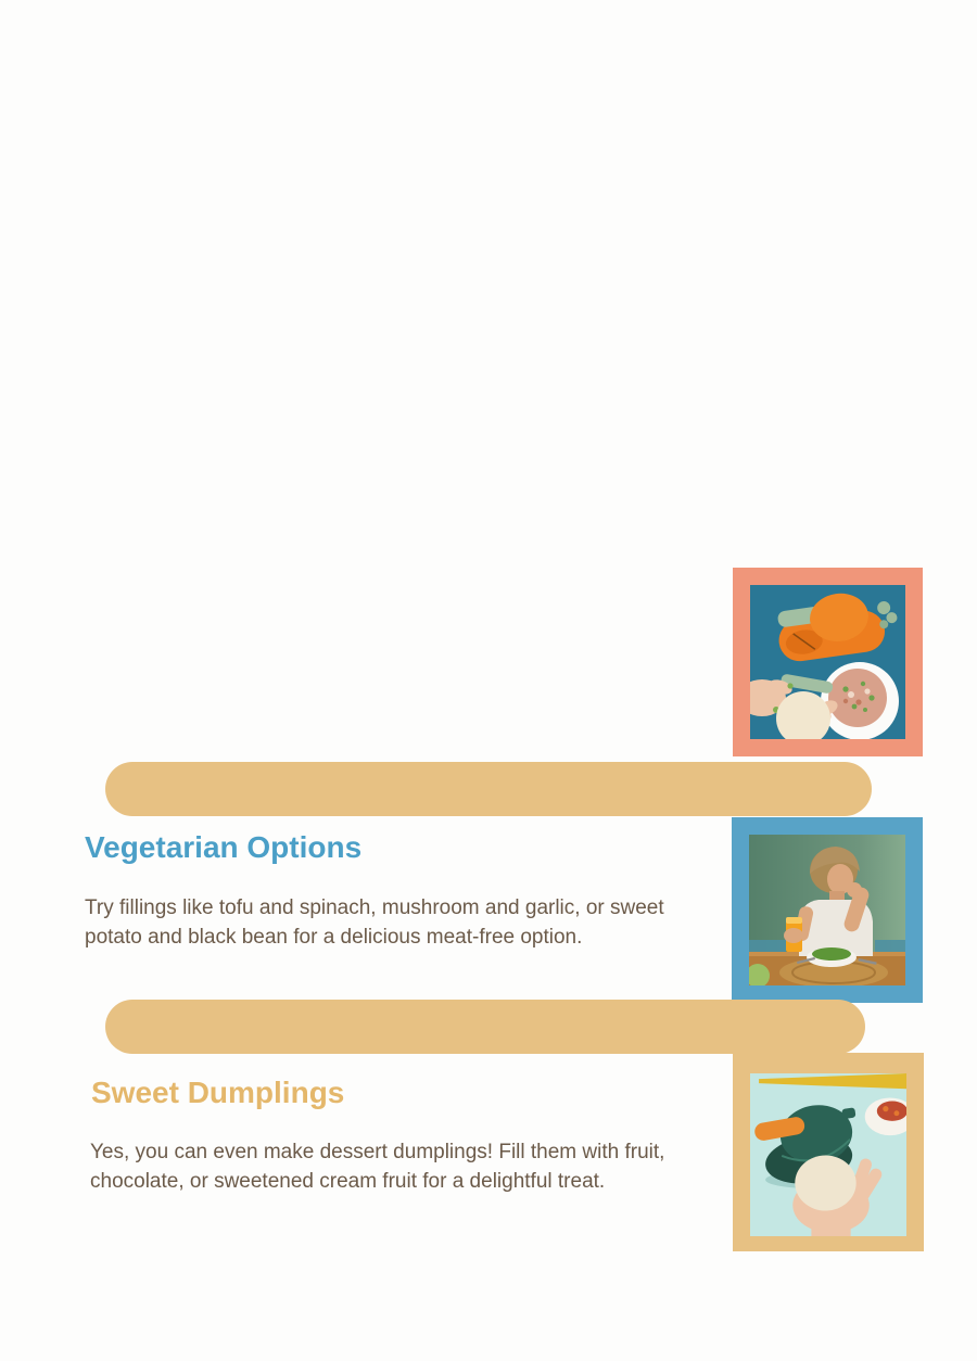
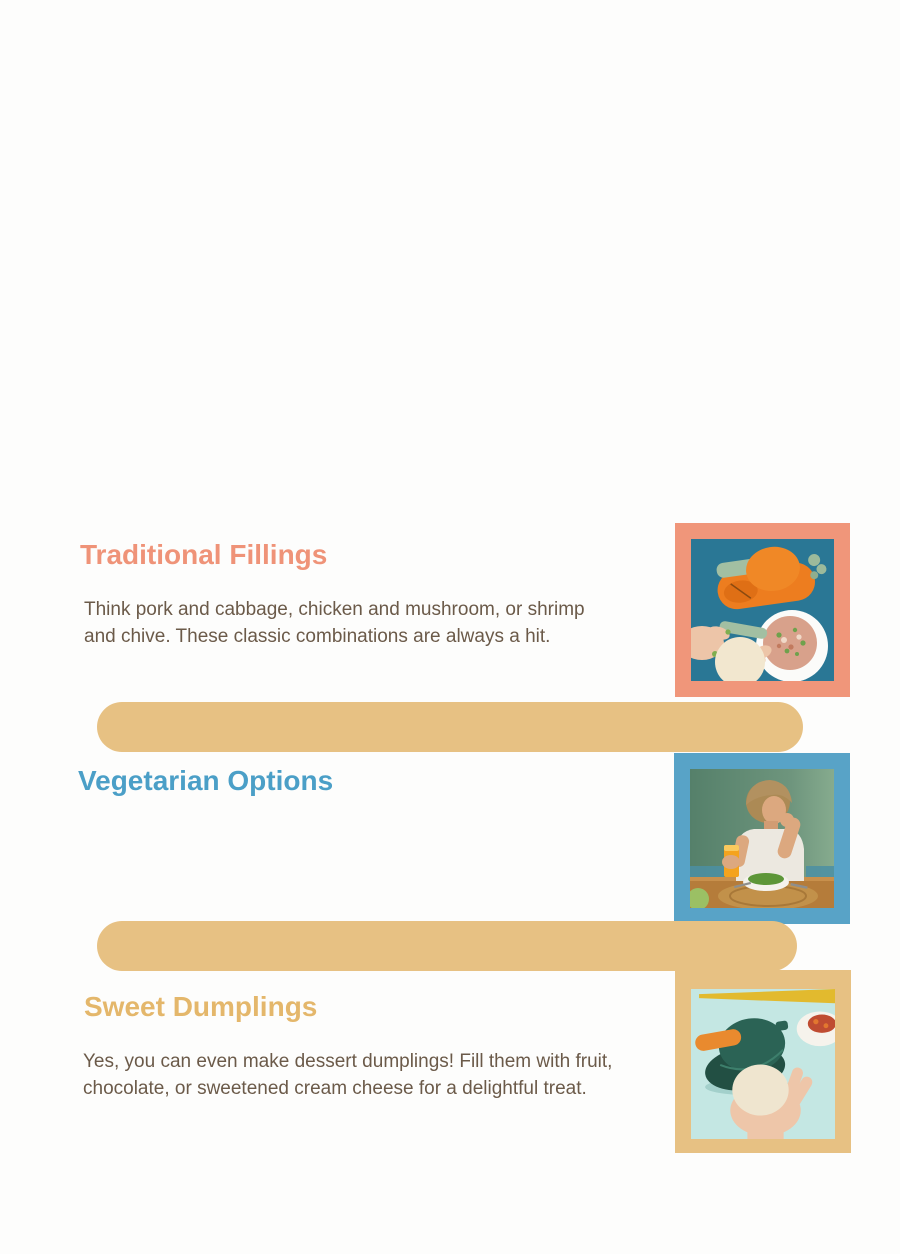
+ Traditional Fillings
+ Think pork and cabbage, chicken and mushroom, or shrimp and chive. These classic combinations are always a hit.
  Vegetarian Options
- Try fillings like tofu and spinach, mushroom and garlic, or sweet potato and black bean for a delicious meat-free option.
  Sweet Dumplings
- Yes, you can even make dessert dumplings! Fill them with fruit, chocolate, or sweetened cream fruit for a delightful treat.
+ Yes, you can even make dessert dumplings! Fill them with fruit, chocolate, or sweetened cream cheese for a delightful treat.
